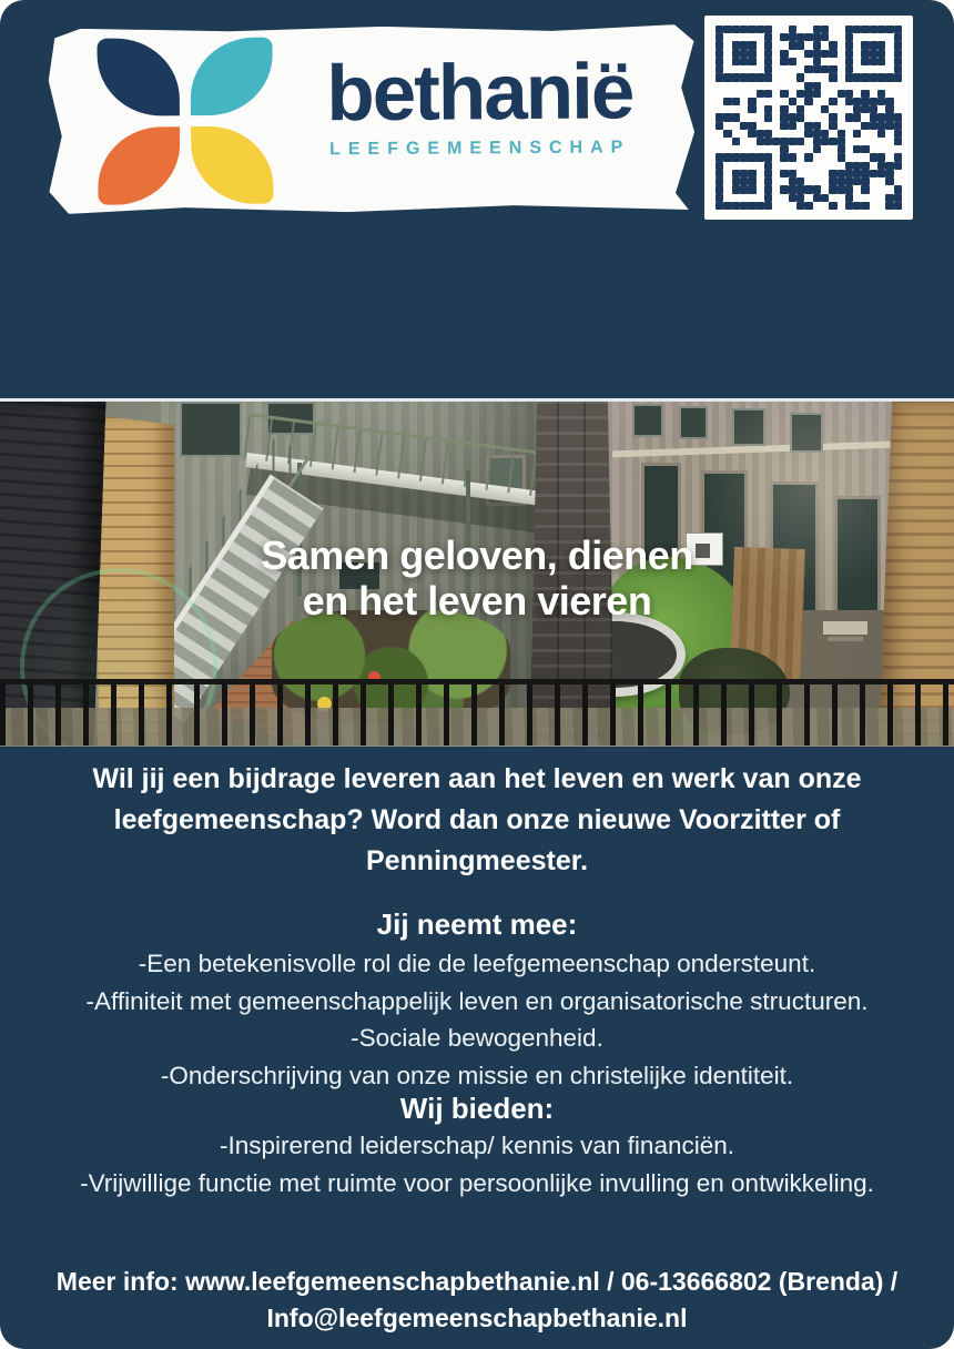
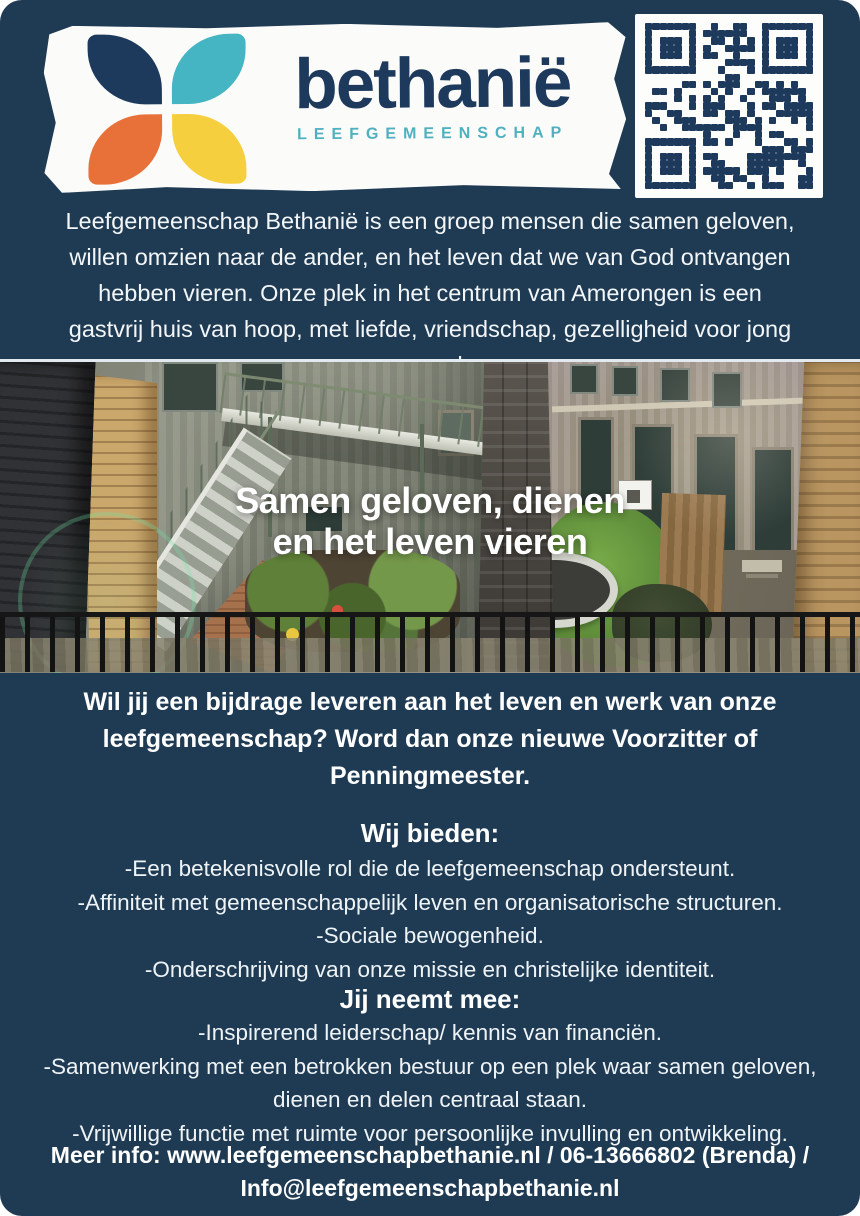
  bethanië
  LEEFGEMEENSCHAP
+ Leefgemeenschap Bethanië is een groep mensen die samen geloven,
+ willen omzien naar de ander, en het leven dat we van God ontvangen
+ hebben vieren. Onze plek in het centrum van Amerongen is een
+ gastvrij huis van hoop, met liefde, vriendschap, gezelligheid voor jong
  Samen geloven, dienen
  en het leven vieren
  Wil jij een bijdrage leveren aan het leven en werk van onze
  leefgemeenschap? Word dan onze nieuwe Voorzitter of
  Penningmeester.
- Jij neemt mee:
+ Wij bieden:
  -Een betekenisvolle rol die de leefgemeenschap ondersteunt.
  -Affiniteit met gemeenschappelijk leven en organisatorische structuren.
  -Sociale bewogenheid.
  -Onderschrijving van onze missie en christelijke identiteit.
- Wij bieden:
+ Jij neemt mee:
  -Inspirerend leiderschap/ kennis van financiën.
+ -Samenwerking met een betrokken bestuur op een plek waar samen geloven,
+ dienen en delen centraal staan.
  -Vrijwillige functie met ruimte voor persoonlijke invulling en ontwikkeling.
  Meer info: www.leefgemeenschapbethanie.nl / 06-13666802 (Brenda) /
  Info@leefgemeenschapbethanie.nl
